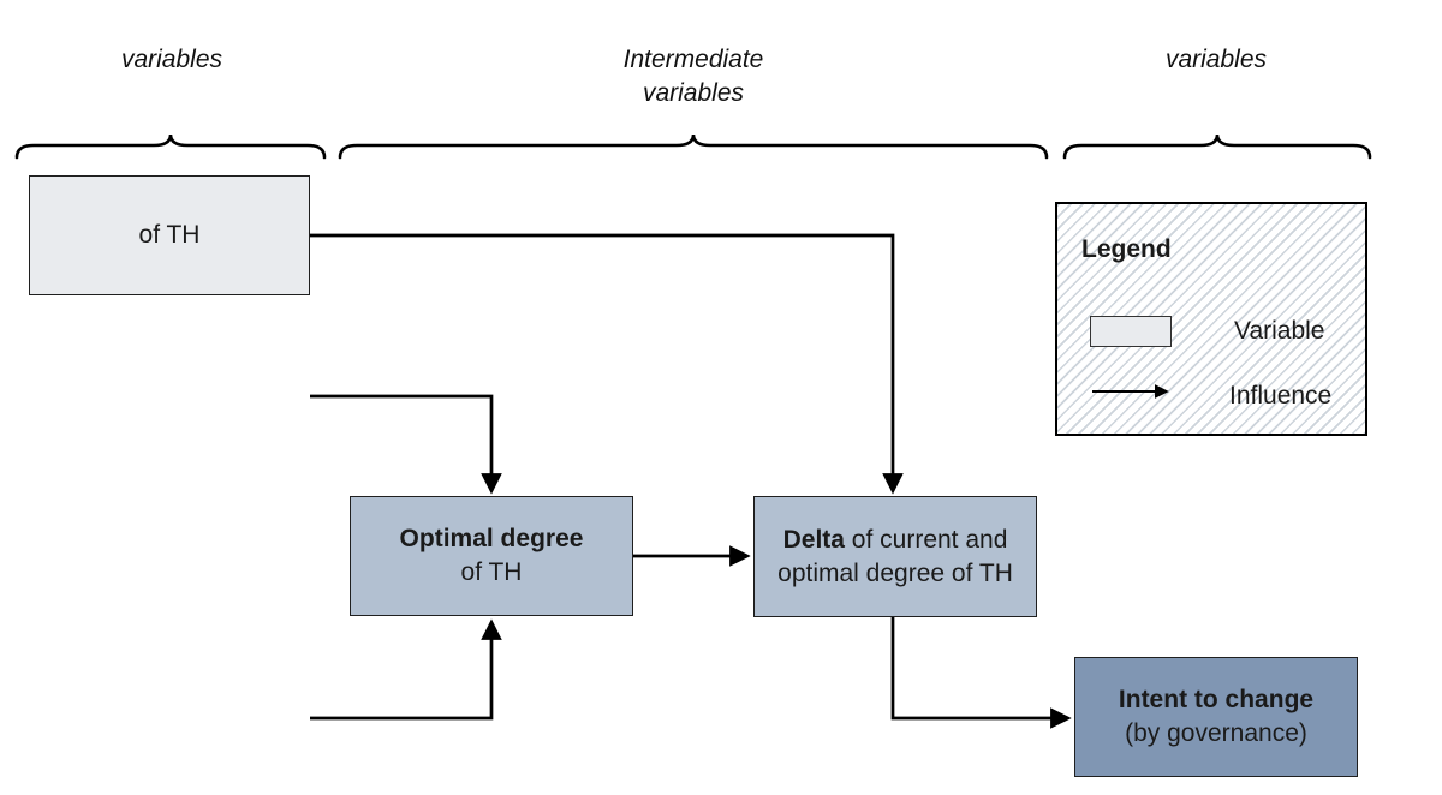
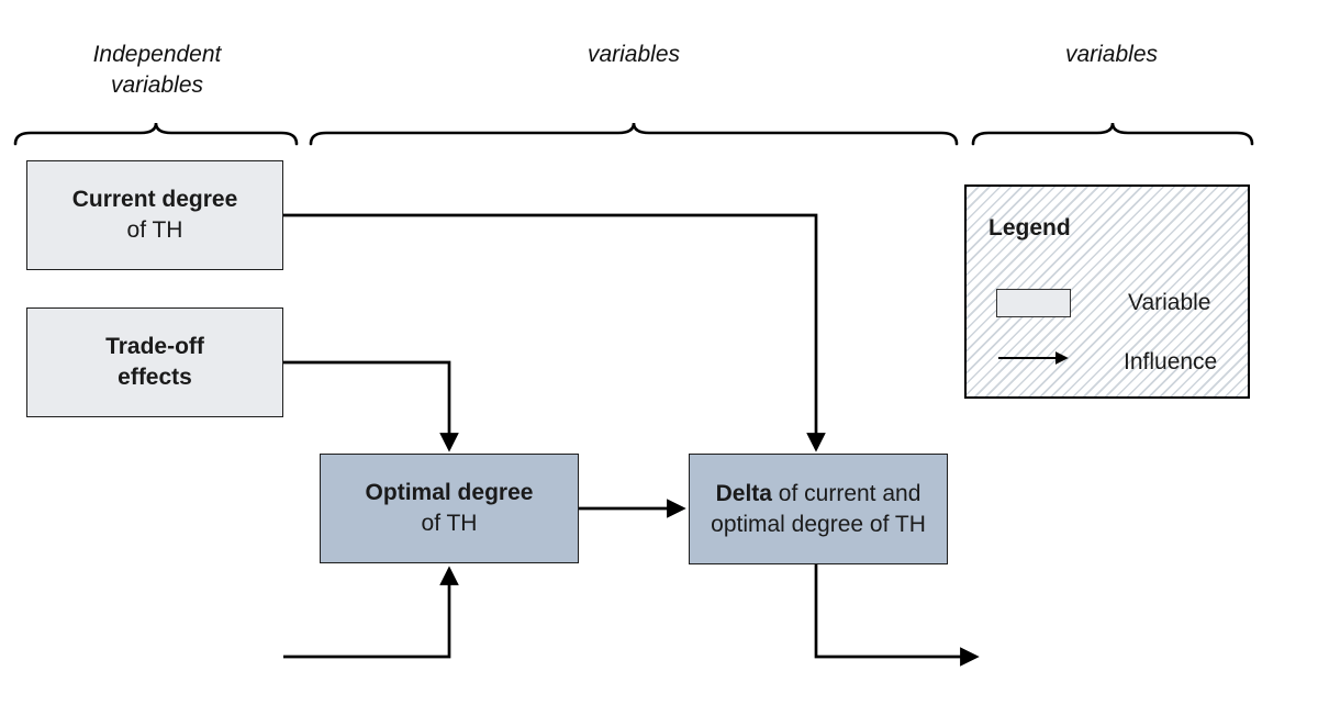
+ Independent
  variables
- Intermediate
  variables
  variables
+ Current degree
  of TH
+ Trade-off
+ effects
  Optimal degree
  of TH
  Delta of current and
  optimal degree of TH
- Intent to change
- (by governance)
  Legend
  Variable
  Influence
